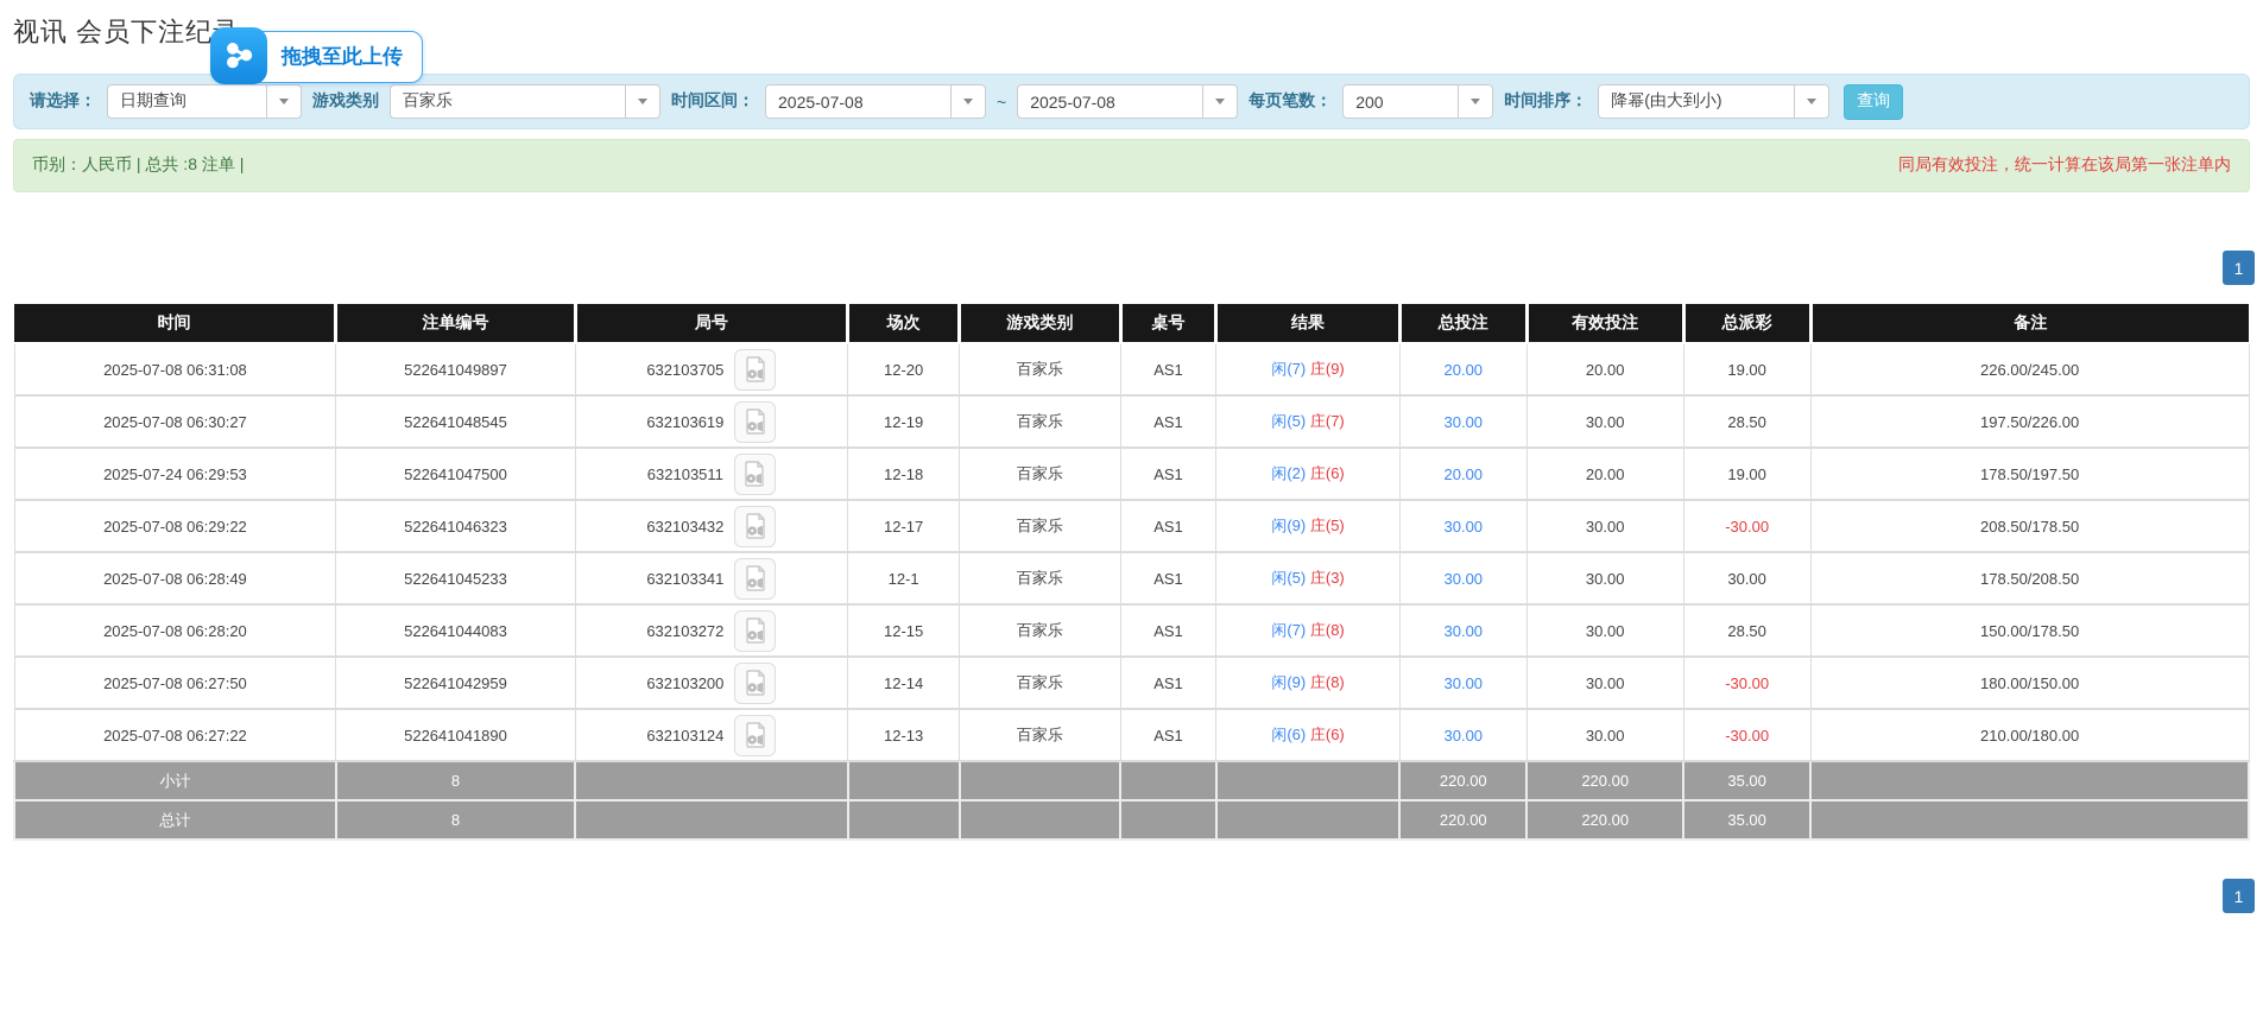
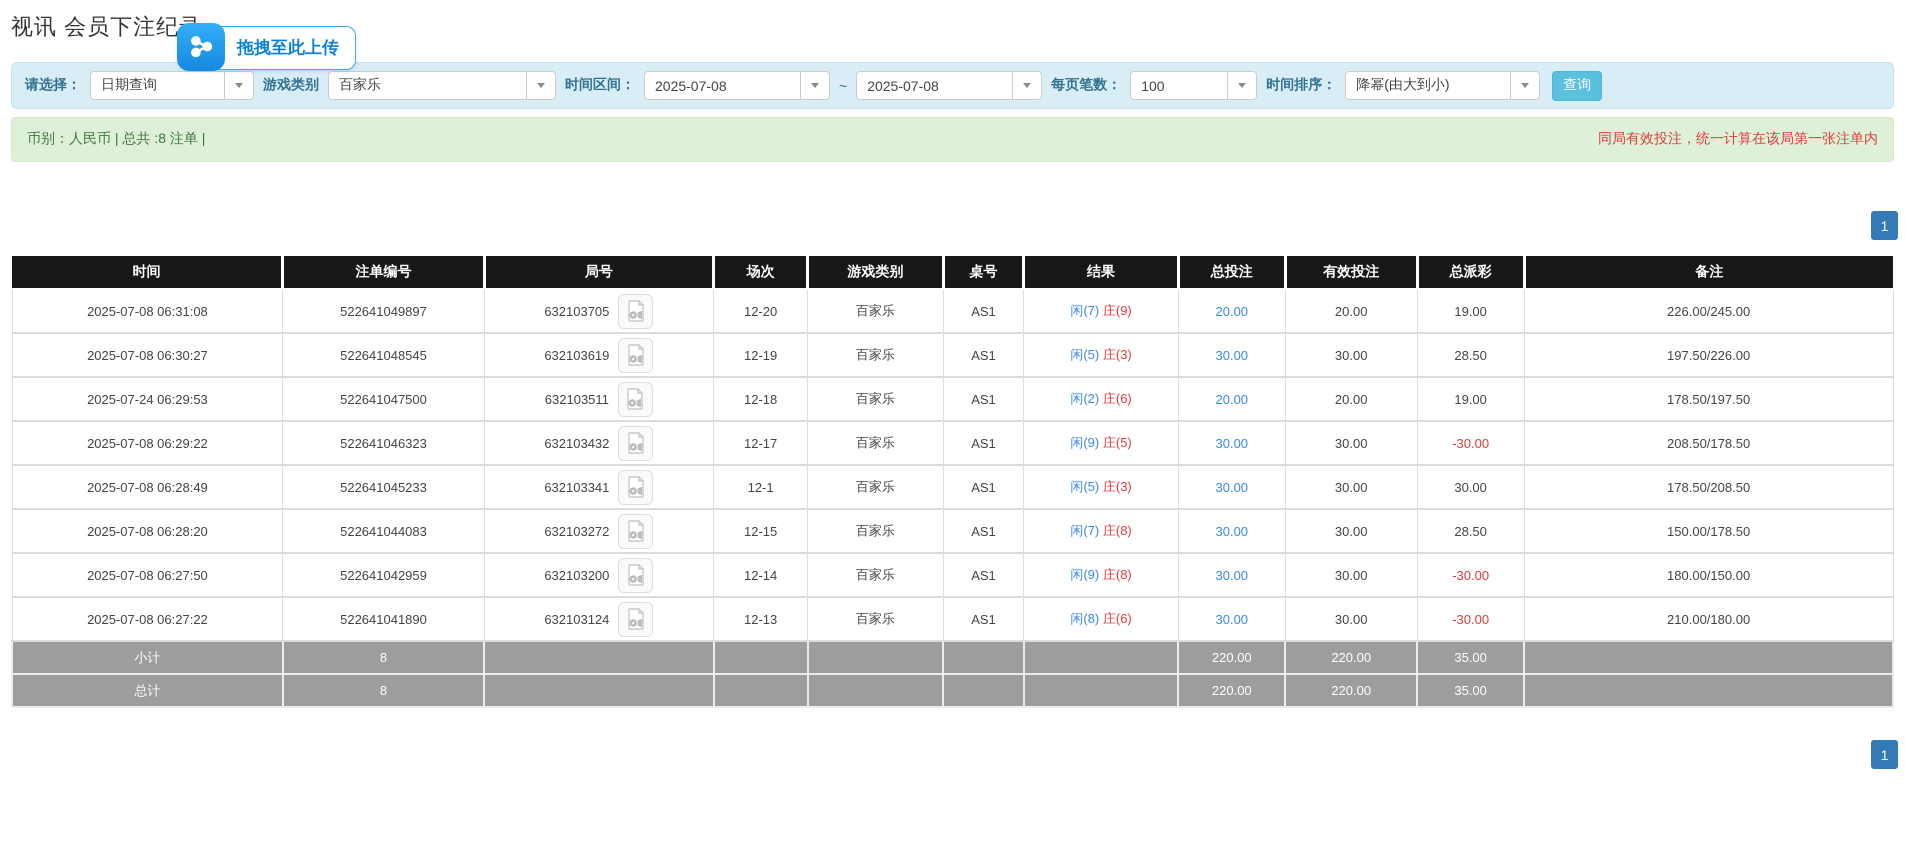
  视讯 会员下注纪
  拖拽至此上传
  请选择：
  日期查询
  游戏类别
  百家乐
  时间区间：
  2025-07-08
  ~
  2025-07-08
  每页笔数：
- 200
+ 100
  时间排序：
  降幂(由大到小)
  查询
  币别：人民币 | 总共 :8 注单 |
  同局有效投注，统一计算在该局第一张注单内
  1
  时间	注单编号	局号	场次	游戏类别	桌号	结果	总投注	有效投注	总派彩	备注
  2025-07-08 06:31:08	522641049897	632103705	12-20	百家乐	AS1	闲(7) 庄(9)	20.00	20.00	19.00	226.00/245.00
- 2025-07-08 06:30:27	522641048545	632103619	12-19	百家乐	AS1	闲(5) 庄(7)	30.00	30.00	28.50	197.50/226.00
+ 2025-07-08 06:30:27	522641048545	632103619	12-19	百家乐	AS1	闲(5) 庄(3)	30.00	30.00	28.50	197.50/226.00
  2025-07-24 06:29:53	522641047500	632103511	12-18	百家乐	AS1	闲(2) 庄(6)	20.00	20.00	19.00	178.50/197.50
  2025-07-08 06:29:22	522641046323	632103432	12-17	百家乐	AS1	闲(9) 庄(5)	30.00	30.00	-30.00	208.50/178.50
  2025-07-08 06:28:49	522641045233	632103341	12-1	百家乐	AS1	闲(5) 庄(3)	30.00	30.00	30.00	178.50/208.50
  2025-07-08 06:28:20	522641044083	632103272	12-15	百家乐	AS1	闲(7) 庄(8)	30.00	30.00	28.50	150.00/178.50
  2025-07-08 06:27:50	522641042959	632103200	12-14	百家乐	AS1	闲(9) 庄(8)	30.00	30.00	-30.00	180.00/150.00
- 2025-07-08 06:27:22	522641041890	632103124	12-13	百家乐	AS1	闲(6) 庄(6)	30.00	30.00	-30.00	210.00/180.00
+ 2025-07-08 06:27:22	522641041890	632103124	12-13	百家乐	AS1	闲(8) 庄(6)	30.00	30.00	-30.00	210.00/180.00
  小计	8						220.00	220.00	35.00
  总计	8						220.00	220.00	35.00
  1
